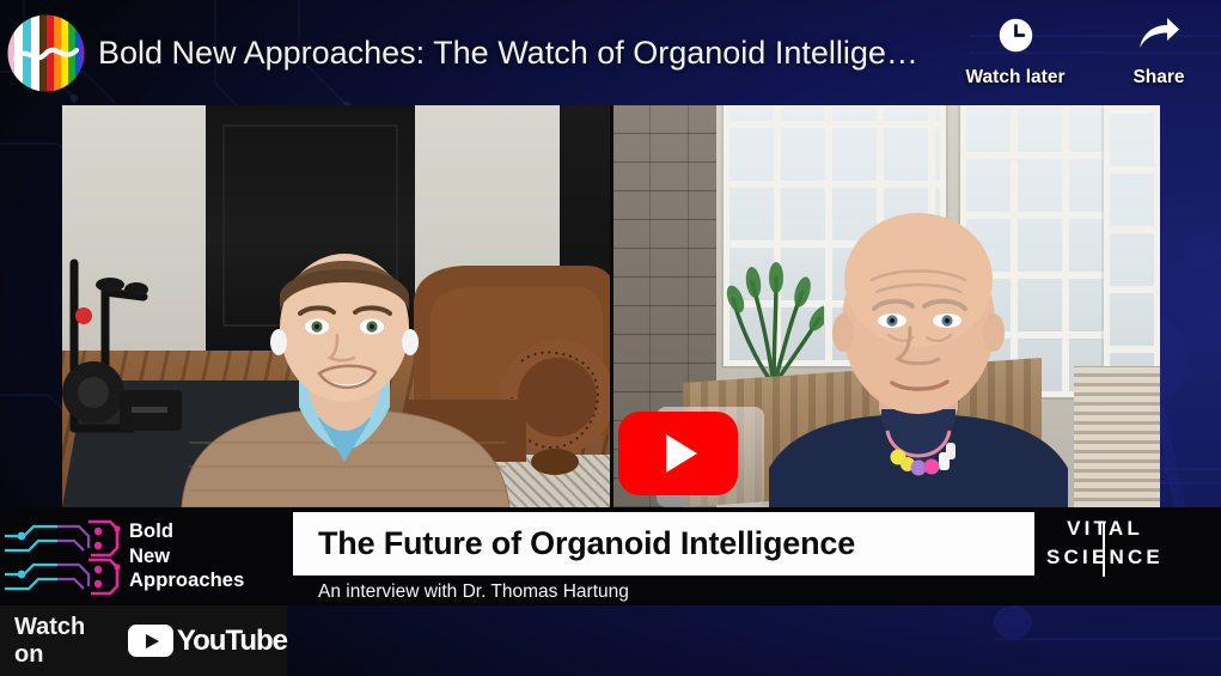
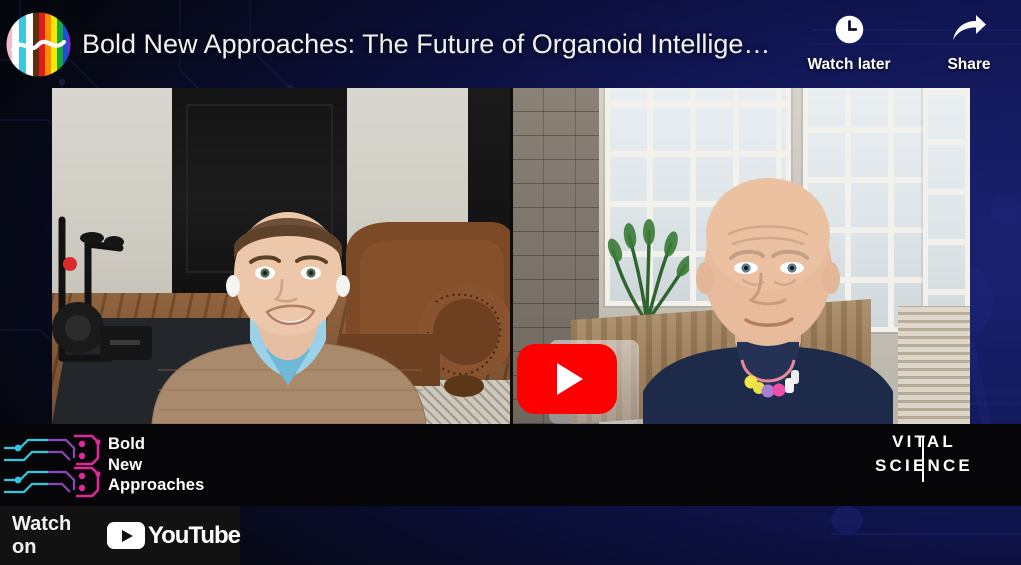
- Bold New Approaches: The Watch of Organoid Intelligen…
+ Bold New Approaches: The Future of Organoid Intelligen…
  Watch later
  Share
  Bold
  New
  Approaches
- The Future of Organoid Intelligence
- An interview with Dr. Thomas Hartung
  VITAL
  SCIENCE
  Watch on
  YouTube
